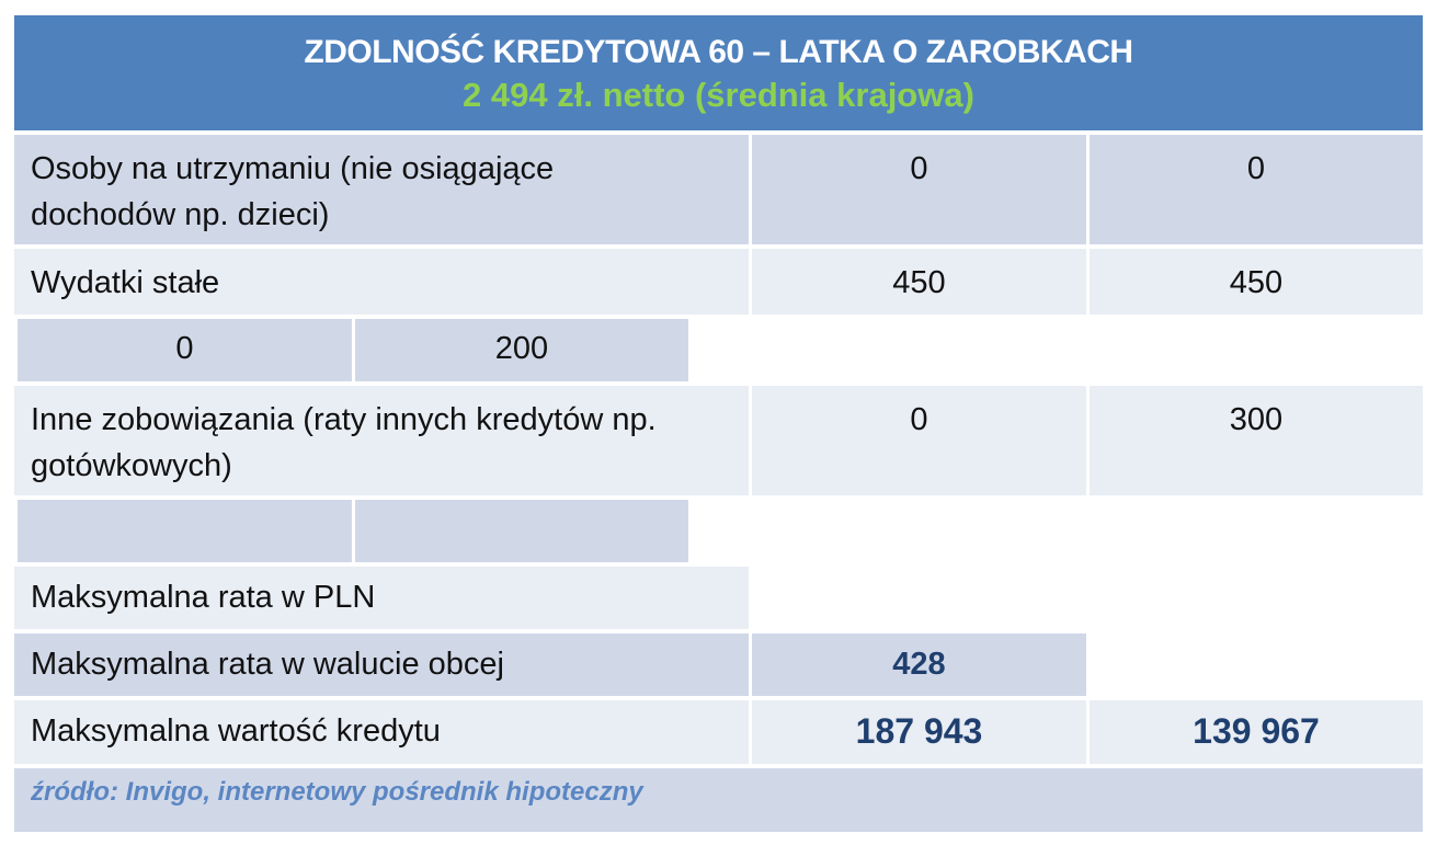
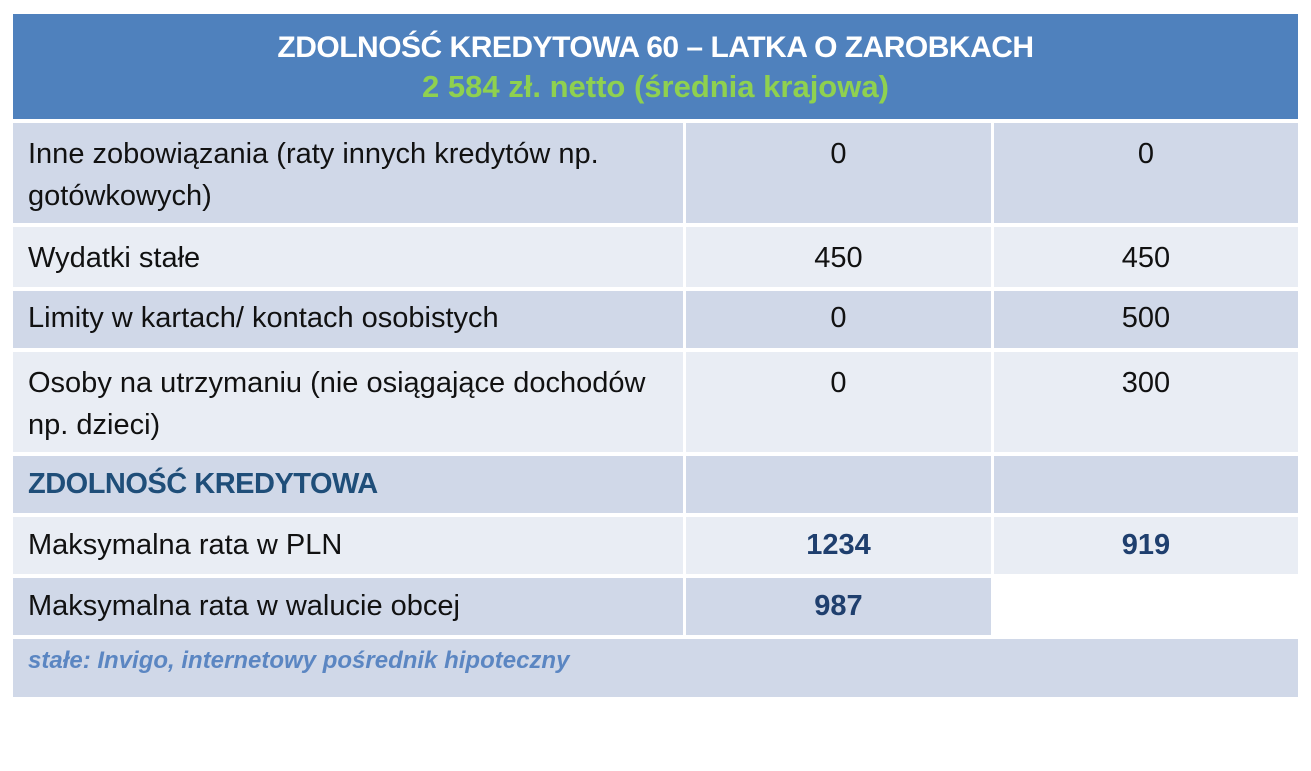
  ZDOLNOŚĆ KREDYTOWA 60 – LATKA O ZAROBKACH
- 2 494 zł. netto (średnia krajowa)
+ 2 584 zł. netto (średnia krajowa)
- Osoby na utrzymaniu (nie osiągające dochodów np. dzieci)
+ Inne zobowiązania (raty innych kredytów np. gotówkowych)
  0
  0
  Wydatki stałe
  450
  450
+ Limity w kartach/ kontach osobistych
  0
- 200
+ 500
- Inne zobowiązania (raty innych kredytów np. gotówkowych)
+ Osoby na utrzymaniu (nie osiągające dochodów np. dzieci)
  0
  300
+ ZDOLNOŚĆ KREDYTOWA
  Maksymalna rata w PLN
+ 1234
+ 919
  Maksymalna rata w walucie obcej
- 428
+ 987
- Maksymalna wartość kredytu
- 187 943
- 139 967
- źródło: Invigo, internetowy pośrednik hipoteczny
+ stałe: Invigo, internetowy pośrednik hipoteczny
